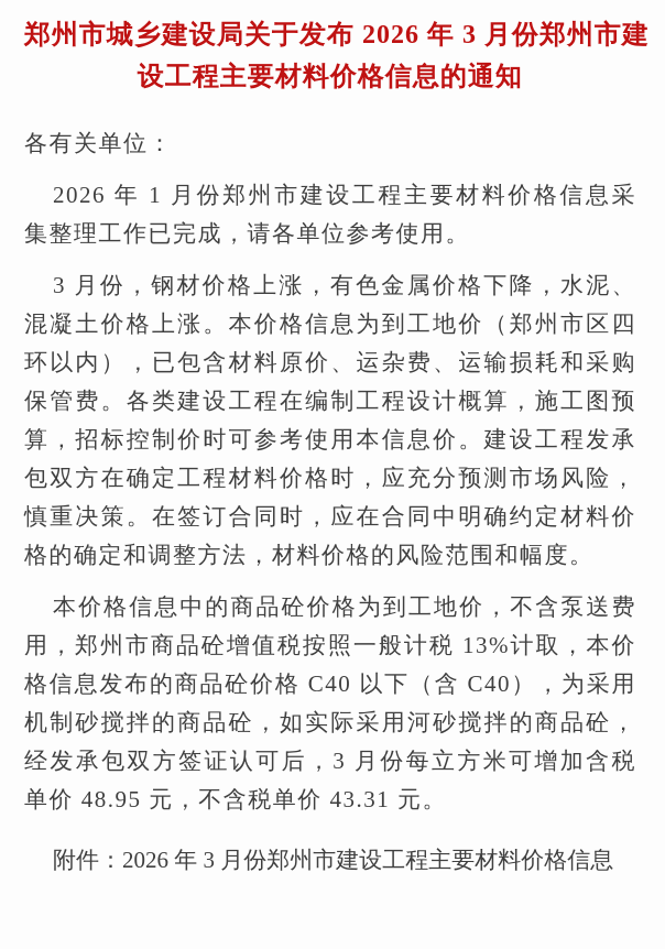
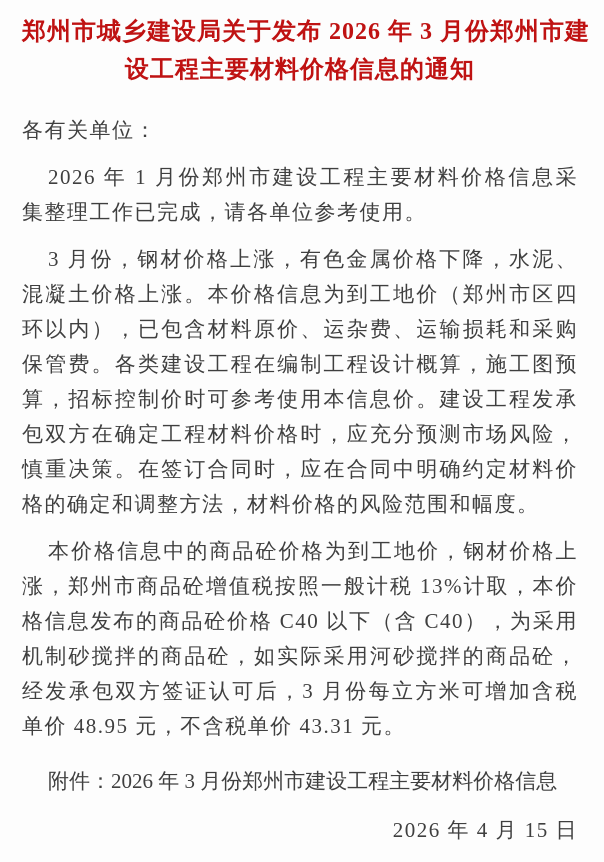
  郑州市城乡建设局关于发布 2026 年 3 月份郑州市建
  设工程主要材料价格信息的通知
  各有关单位：
  2026 年 1 月份郑州市建设工程主要材料价格信息采集整理工作已完成，请各单位参考使用。
  3 月份，钢材价格上涨，有色金属价格下降，水泥、混凝土价格上涨。本价格信息为到工地价（郑州市区四环以内），已包含材料原价、运杂费、运输损耗和采购保管费。各类建设工程在编制工程设计概算，施工图预算，招标控制价时可参考使用本信息价。建设工程发承包双方在确定工程材料价格时，应充分预测市场风险，慎重决策。在签订合同时，应在合同中明确约定材料价格的确定和调整方法，材料价格的风险范围和幅度。
- 本价格信息中的商品砼价格为到工地价，不含泵送费用，郑州市商品砼增值税按照一般计税 13%计取，本价格信息发布的商品砼价格 C40 以下（含 C40），为采用机制砂搅拌的商品砼，如实际采用河砂搅拌的商品砼，经发承包双方签证认可后，3 月份每立方米可增加含税单价 48.95 元，不含税单价 43.31 元。
+ 本价格信息中的商品砼价格为到工地价，钢材价格上涨，郑州市商品砼增值税按照一般计税 13%计取，本价格信息发布的商品砼价格 C40 以下（含 C40），为采用机制砂搅拌的商品砼，如实际采用河砂搅拌的商品砼，经发承包双方签证认可后，3 月份每立方米可增加含税单价 48.95 元，不含税单价 43.31 元。
  附件：2026 年 3 月份郑州市建设工程主要材料价格信息
+ 2026 年 4 月 15 日
